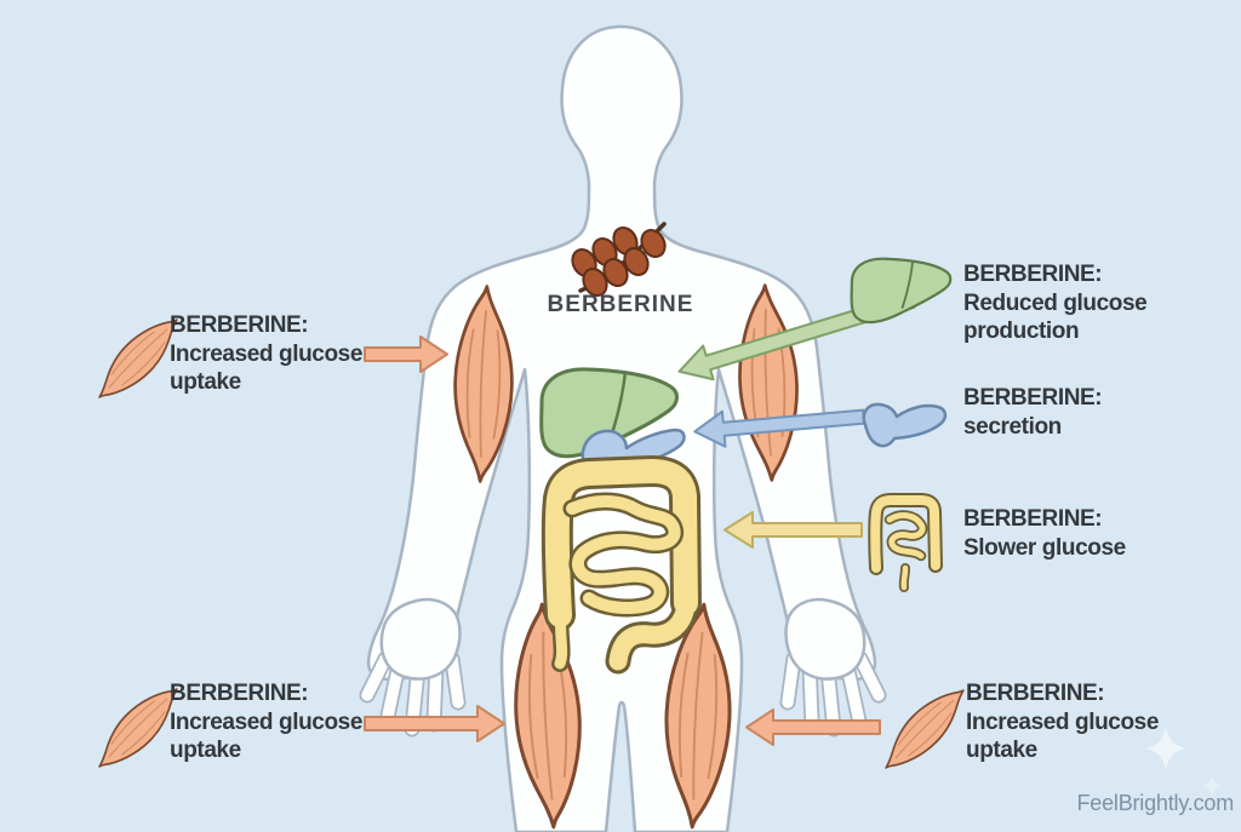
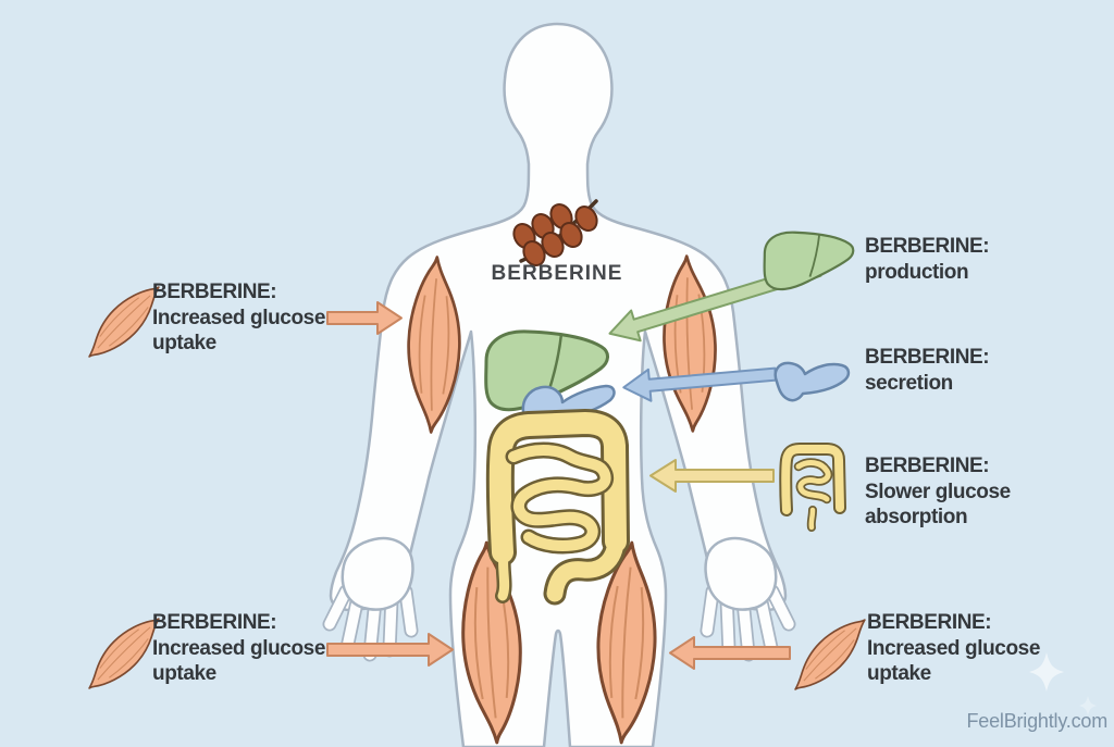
  BERBERINE
  BERBERINE:
  Increased glucose
  uptake
  BERBERINE:
- Reduced glucose
  production
  BERBERINE:
  secretion
  BERBERINE:
  Slower glucose
+ absorption
  BERBERINE:
  Increased glucose
  uptake
  BERBERINE:
  Increased glucose
  uptake
  FeelBrightly.com
